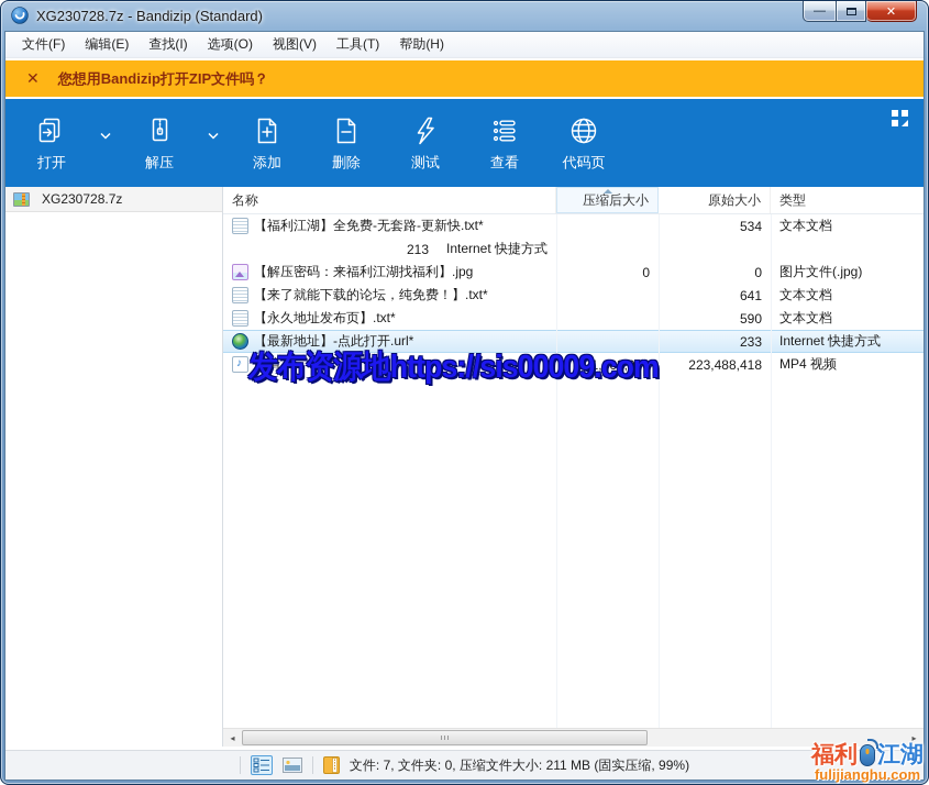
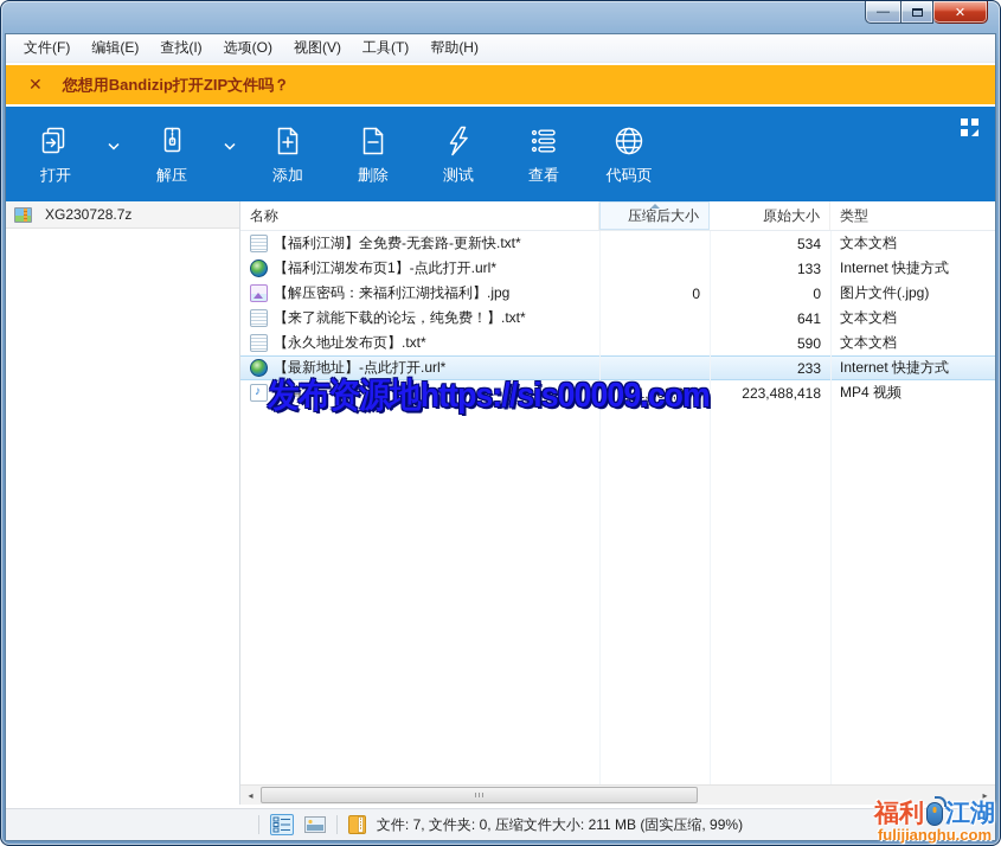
- XG230728.7z - Bandizip (Standard)
  —
  ✕
  文件(F)
  编辑(E)
  查找(I)
  选项(O)
  视图(V)
  工具(T)
  帮助(H)
  ✕
  您想用Bandizip打开ZIP文件吗？
  打开
  解压
  添加
  删除
  测试
  查看
  代码页
  XG230728.7z
  名称
  压缩后大小
  原始大小
  类型
  【福利江湖】全免费-无套路-更新快.txt*
  534
  文本文档
+ 【福利江湖发布页1】-点此打开.url*
- 213
+ 133
  Internet 快捷方式
  【解压密码：来福利江湖找福利】.jpg
  0
  0
  图片文件(.jpg)
  【来了就能下载的论坛，纯免费！】.txt*
  641
  文本文档
  【永久地址发布页】.txt*
  590
  文本文档
  【最新地址】-点此打开.url*
  233
  Internet 快捷方式
  高清
  221,063,998
  223,488,418
  MP4 视频
  ◂
  ▸
  文件: 7, 文件夹: 0, 压缩文件大小: 211 MB (固实压缩, 99%)
  发布资源地https://sis00009.com
  福利
  江湖
  fulijianghu.com
